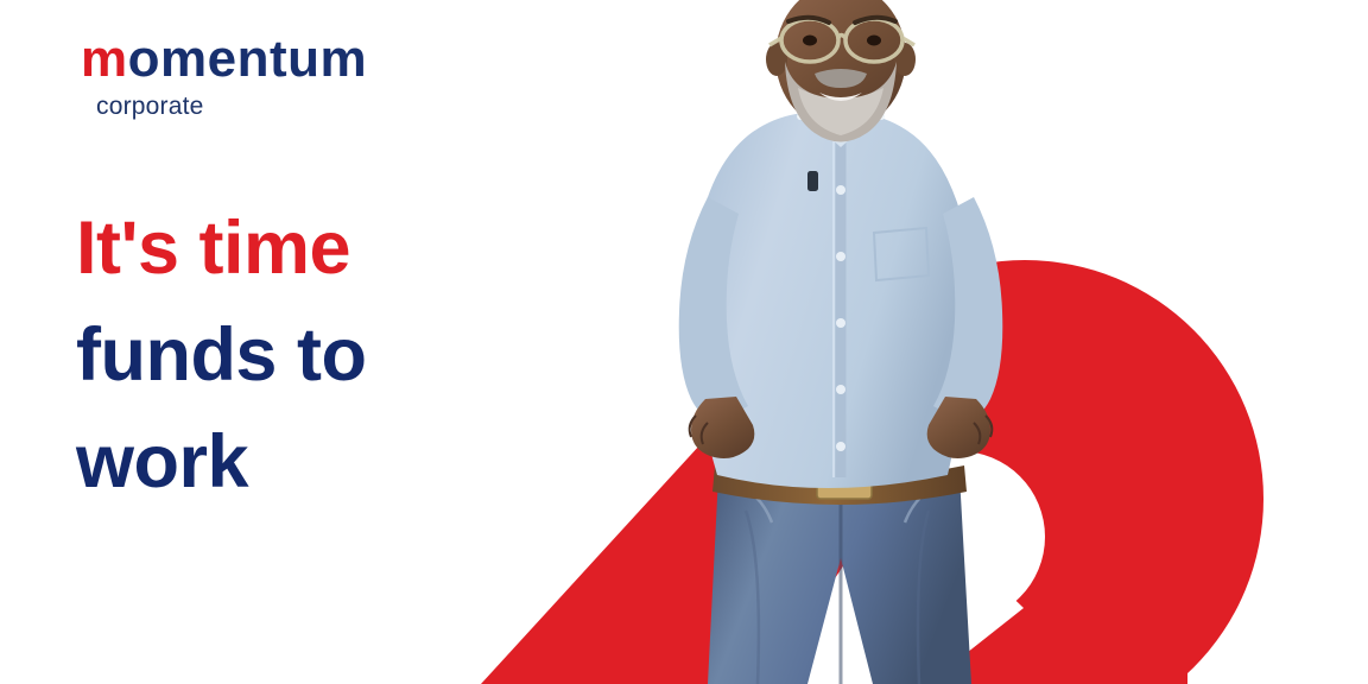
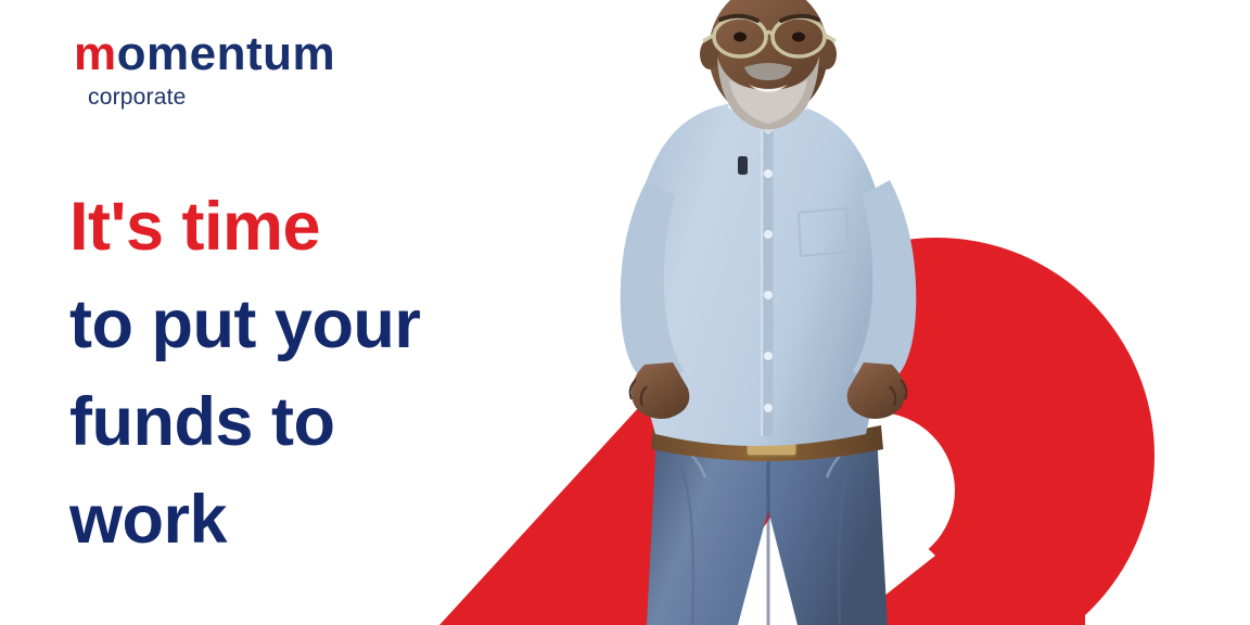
  momentum
  corporate
  It's time
+ to put your
  funds to
  work
